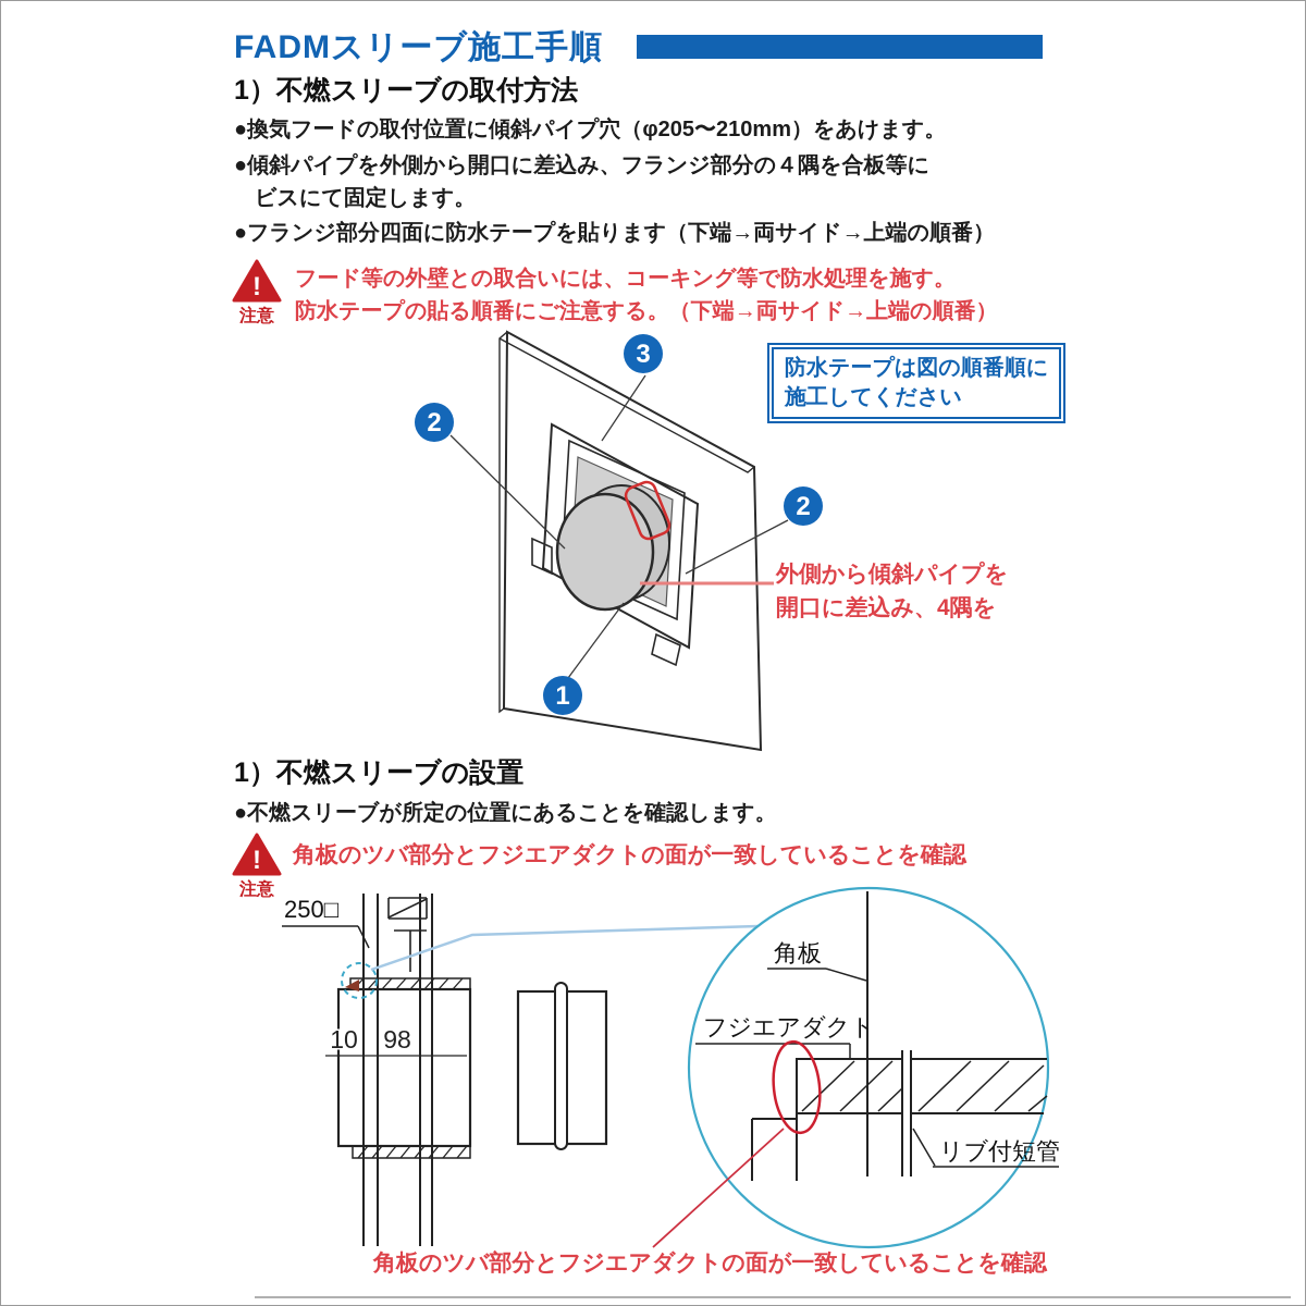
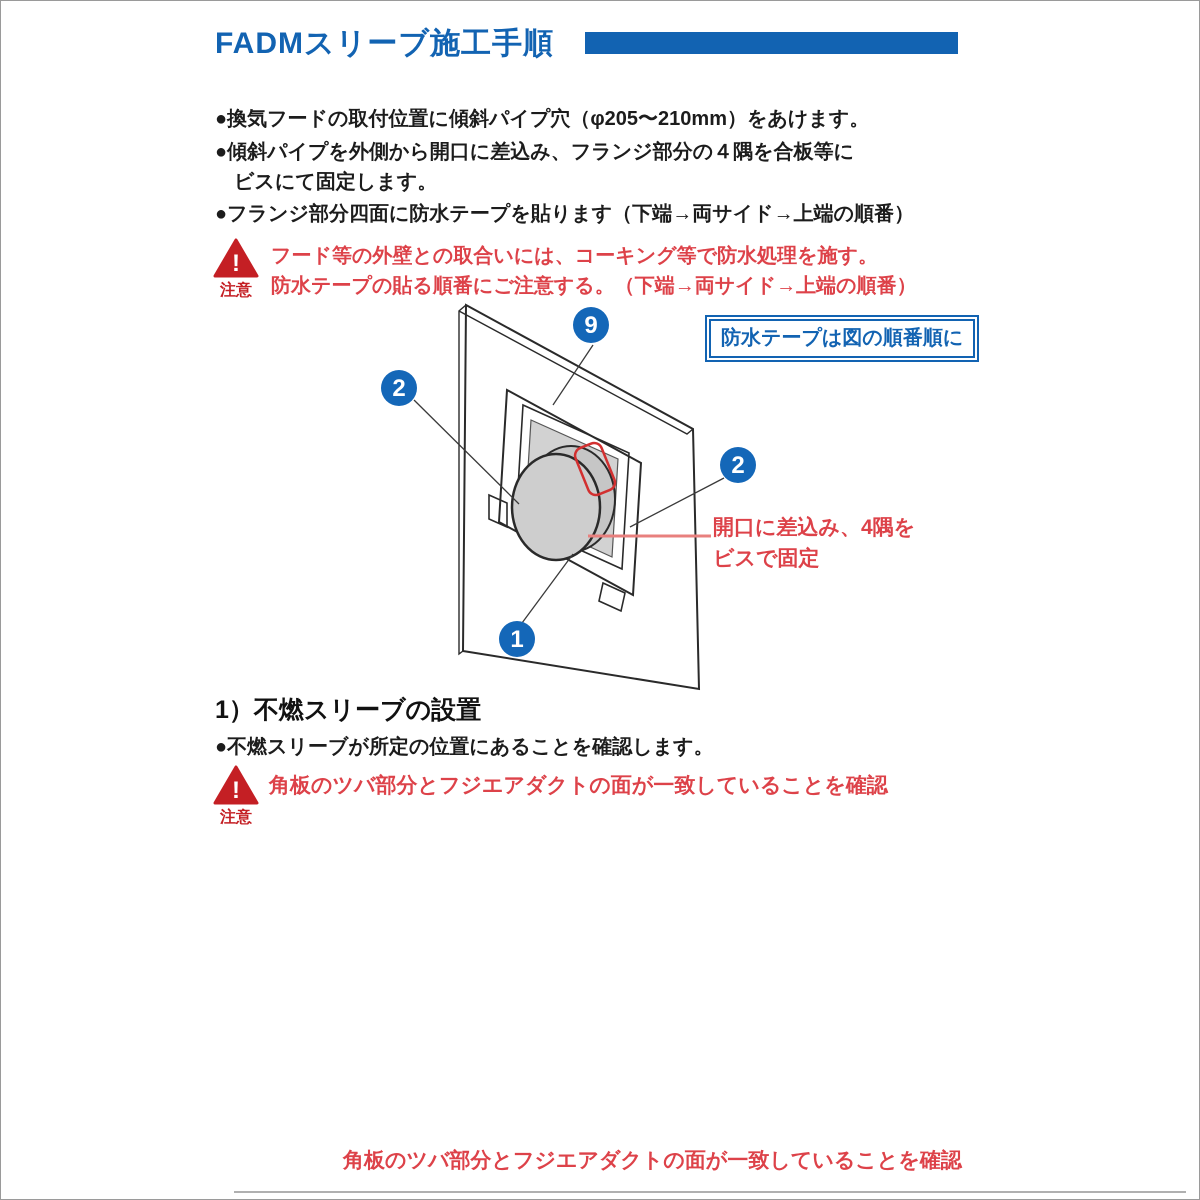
  FADMスリーブ施工手順
- 1）不燃スリーブの取付方法
  ●換気フードの取付位置に傾斜パイプ穴（φ205〜210mm）をあけます。
  ●傾斜パイプを外側から開口に差込み、フランジ部分の４隅を合板等に
  ビスにて固定します。
  ●フランジ部分四面に防水テープを貼ります（下端→両サイド→上端の順番）
  !
  注意
  フード等の外壁との取合いには、コーキング等で防水処理を施す。
  防水テープの貼る順番にご注意する。（下端→両サイド→上端の順番）
- 3
+ 9
  2
  2
  1
  防水テープは図の順番順に
- 施工してください
- 外側から傾斜パイプを
  開口に差込み、4隅を
+ ビスで固定
  1）不燃スリーブの設置
  ●不燃スリーブが所定の位置にあることを確認します。
  !
  注意
  角板のツバ部分とフジエアダクトの面が一致していることを確認
- 10
- 98
- 250□
- 角板
- フジエアダクト
- リブ付短管
  角板のツバ部分とフジエアダクトの面が一致していることを確認
